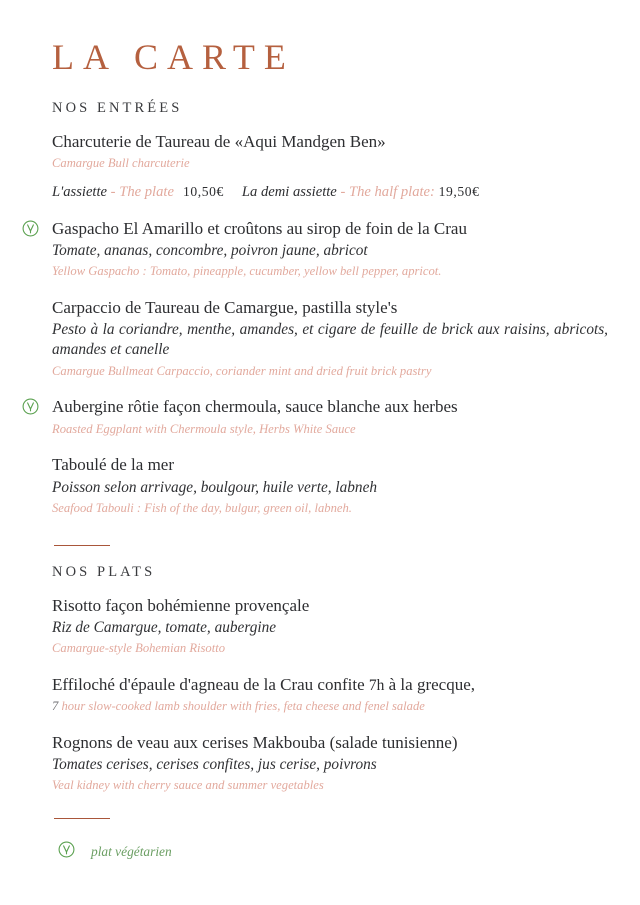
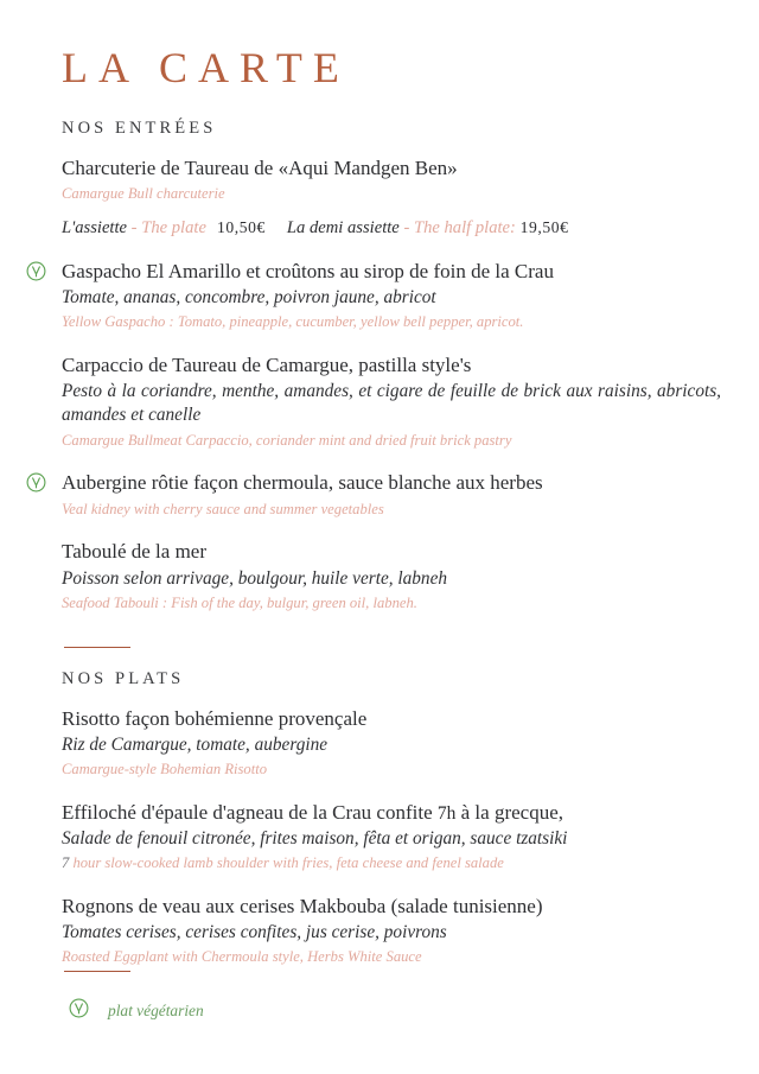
  LA CARTE
  NOS ENTRÉES
  Charcuterie de Taureau de «Aqui Mandgen Ben»
  Camargue Bull charcuterie
  L'assiette - The plate 10,50€ La demi assiette - The half plate: 19,50€
  Gaspacho El Amarillo et croûtons au sirop de foin de la Crau
  Tomate, ananas, concombre, poivron jaune, abricot
  Yellow Gaspacho : Tomato, pineapple, cucumber, yellow bell pepper, apricot.
  Carpaccio de Taureau de Camargue, pastilla style's
  Pesto à la coriandre, menthe, amandes, et cigare de feuille de brick aux raisins, abricots, amandes et canelle
  Camargue Bullmeat Carpaccio, coriander mint and dried fruit brick pastry
  Aubergine rôtie façon chermoula, sauce blanche aux herbes
- Roasted Eggplant with Chermoula style, Herbs White Sauce
+ Veal kidney with cherry sauce and summer vegetables
  Taboulé de la mer
  Poisson selon arrivage, boulgour, huile verte, labneh
  Seafood Tabouli : Fish of the day, bulgur, green oil, labneh.
  NOS PLATS
  Risotto façon bohémienne provençale
  Riz de Camargue, tomate, aubergine
  Camargue-style Bohemian Risotto
  Effiloché d'épaule d'agneau de la Crau confite 7h à la grecque,
+ Salade de fenouil citronée, frites maison, fêta et origan, sauce tzatsiki
  7 hour slow-cooked lamb shoulder with fries, feta cheese and fenel salade
  Rognons de veau aux cerises Makbouba (salade tunisienne)
  Tomates cerises, cerises confites, jus cerise, poivrons
- Veal kidney with cherry sauce and summer vegetables
+ Roasted Eggplant with Chermoula style, Herbs White Sauce
  plat végétarien
